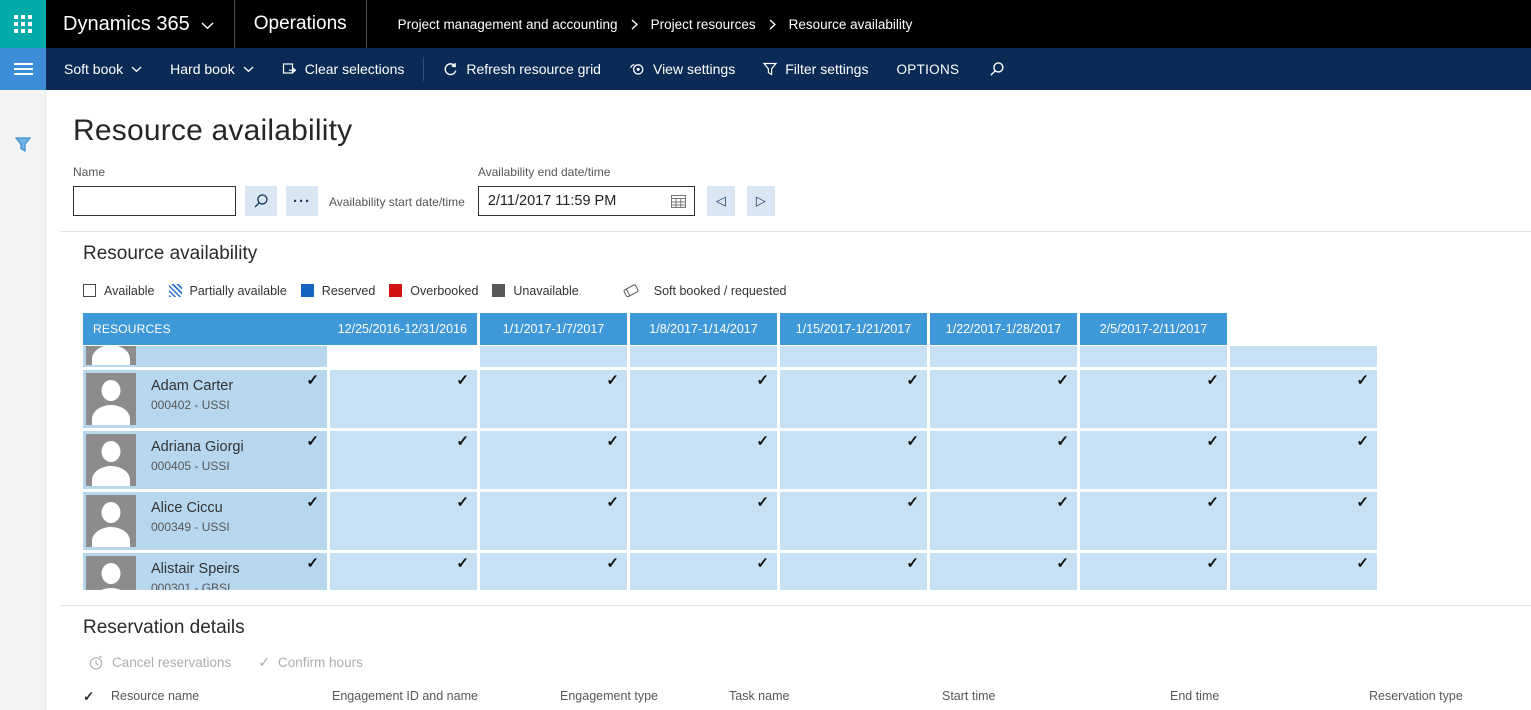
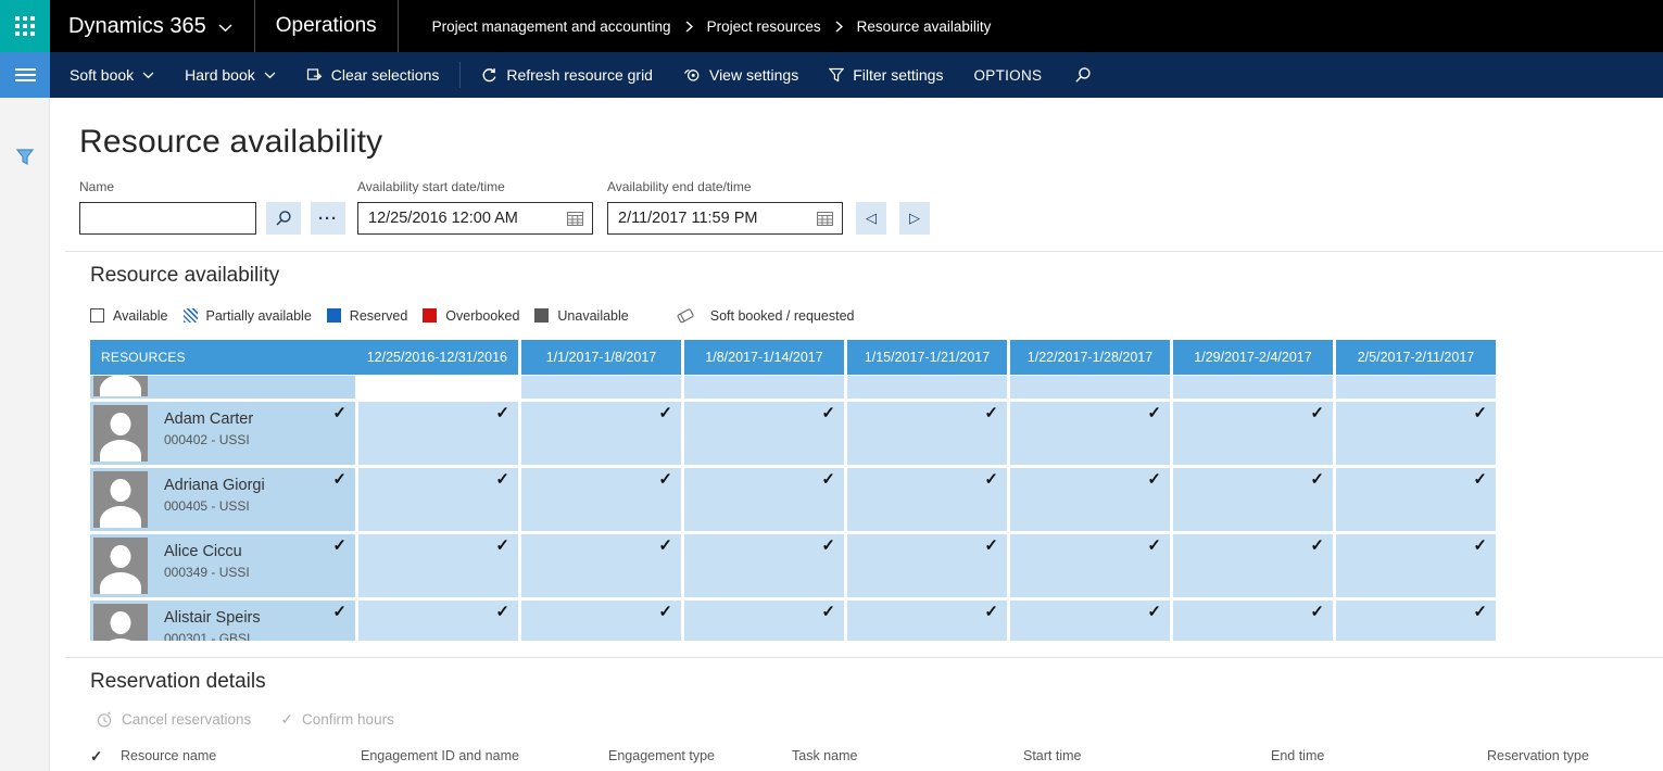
  Dynamics 365
  Operations
  Project management and accounting
  Project resources
  Resource availability
  Soft book
  Hard book
  Clear selections
  Refresh resource grid
  View settings
  Filter settings
  OPTIONS
  Resource availability
  Name
  ···
  Availability start date/time
+ 12/25/2016 12:00 AM
  Availability end date/time
  2/11/2017 11:59 PM
  ◁
  ▷
  Resource availability
  Available
  Partially available
  Reserved
  Overbooked
  Unavailable
  Soft booked / requested
  RESOURCES
  12/25/2016-12/31/2016
- 1/1/2017-1/7/2017
+ 1/1/2017-1/8/2017
  1/8/2017-1/14/2017
  1/15/2017-1/21/2017
  1/22/2017-1/28/2017
+ 1/29/2017-2/4/2017
  2/5/2017-2/11/2017
  Adam Carter
  000402 - USSI
  ✓
  ✓
  ✓
  ✓
  ✓
  ✓
  ✓
  ✓
  Adriana Giorgi
  000405 - USSI
  ✓
  ✓
  ✓
  ✓
  ✓
  ✓
  ✓
  ✓
  Alice Ciccu
  000349 - USSI
  ✓
  ✓
  ✓
  ✓
  ✓
  ✓
  ✓
  ✓
  Alistair Speirs
  000301 - GBSI
  ✓
  ✓
  ✓
  ✓
  ✓
  ✓
  ✓
  ✓
  Reservation details
  Cancel reservations
  ✓
  Confirm hours
  ✓
  Resource name
  Engagement ID and name
  Engagement type
  Task name
  Start time
  End time
  Reservation type
